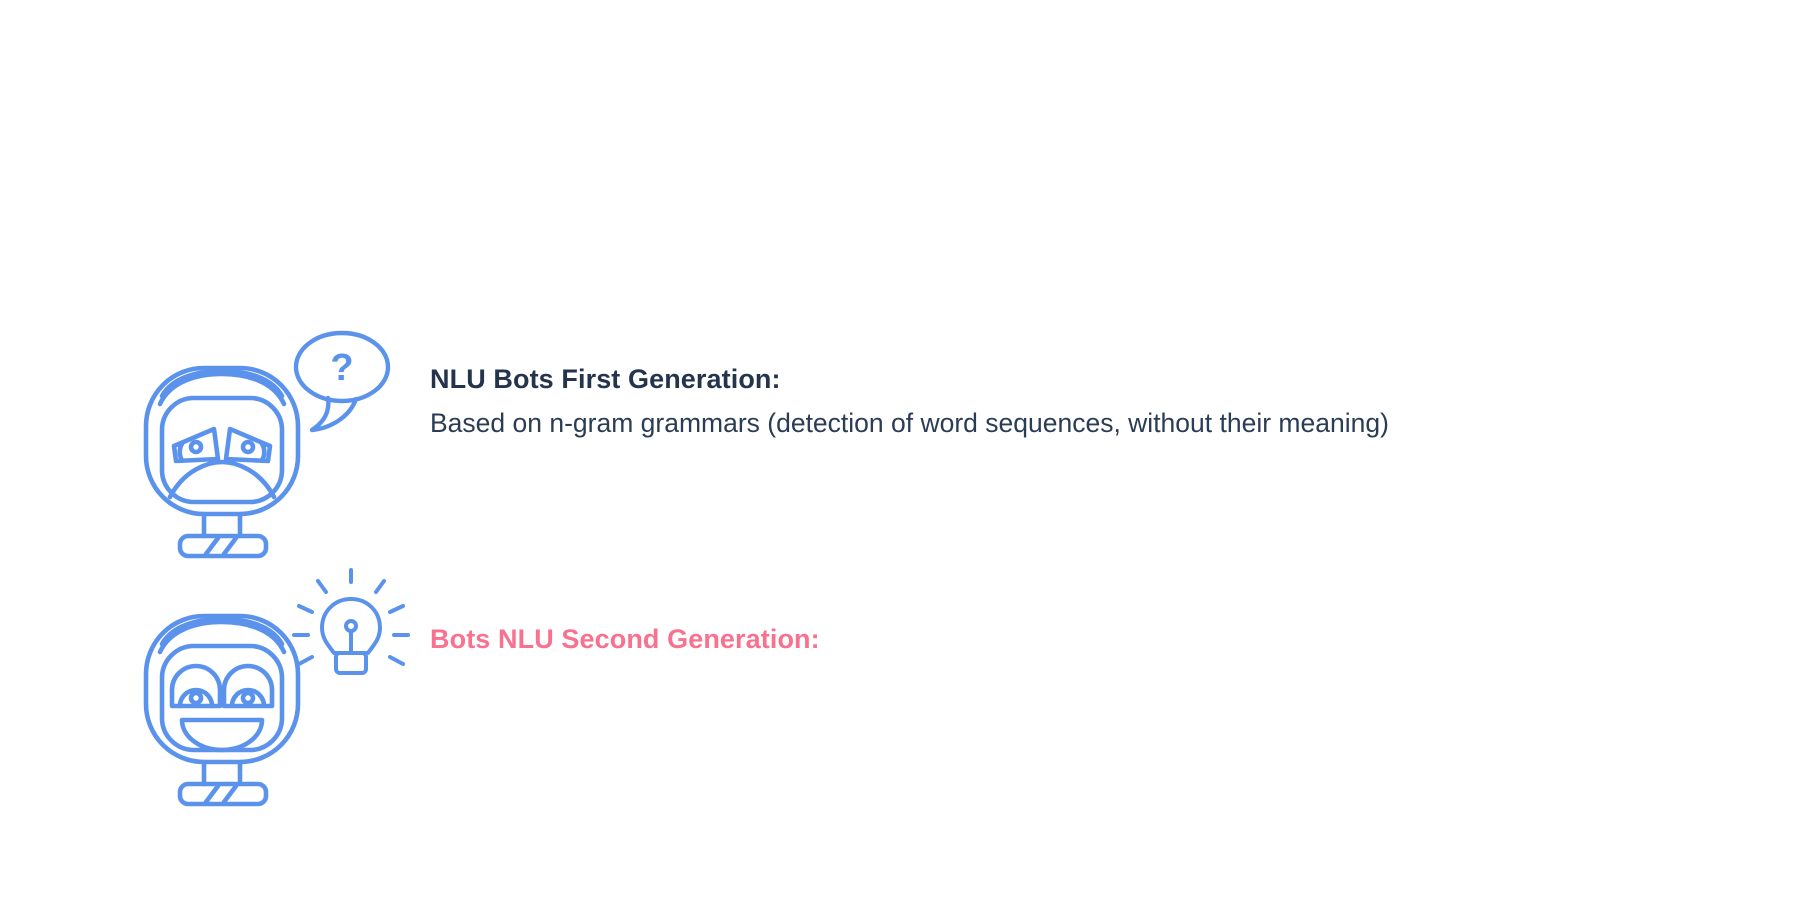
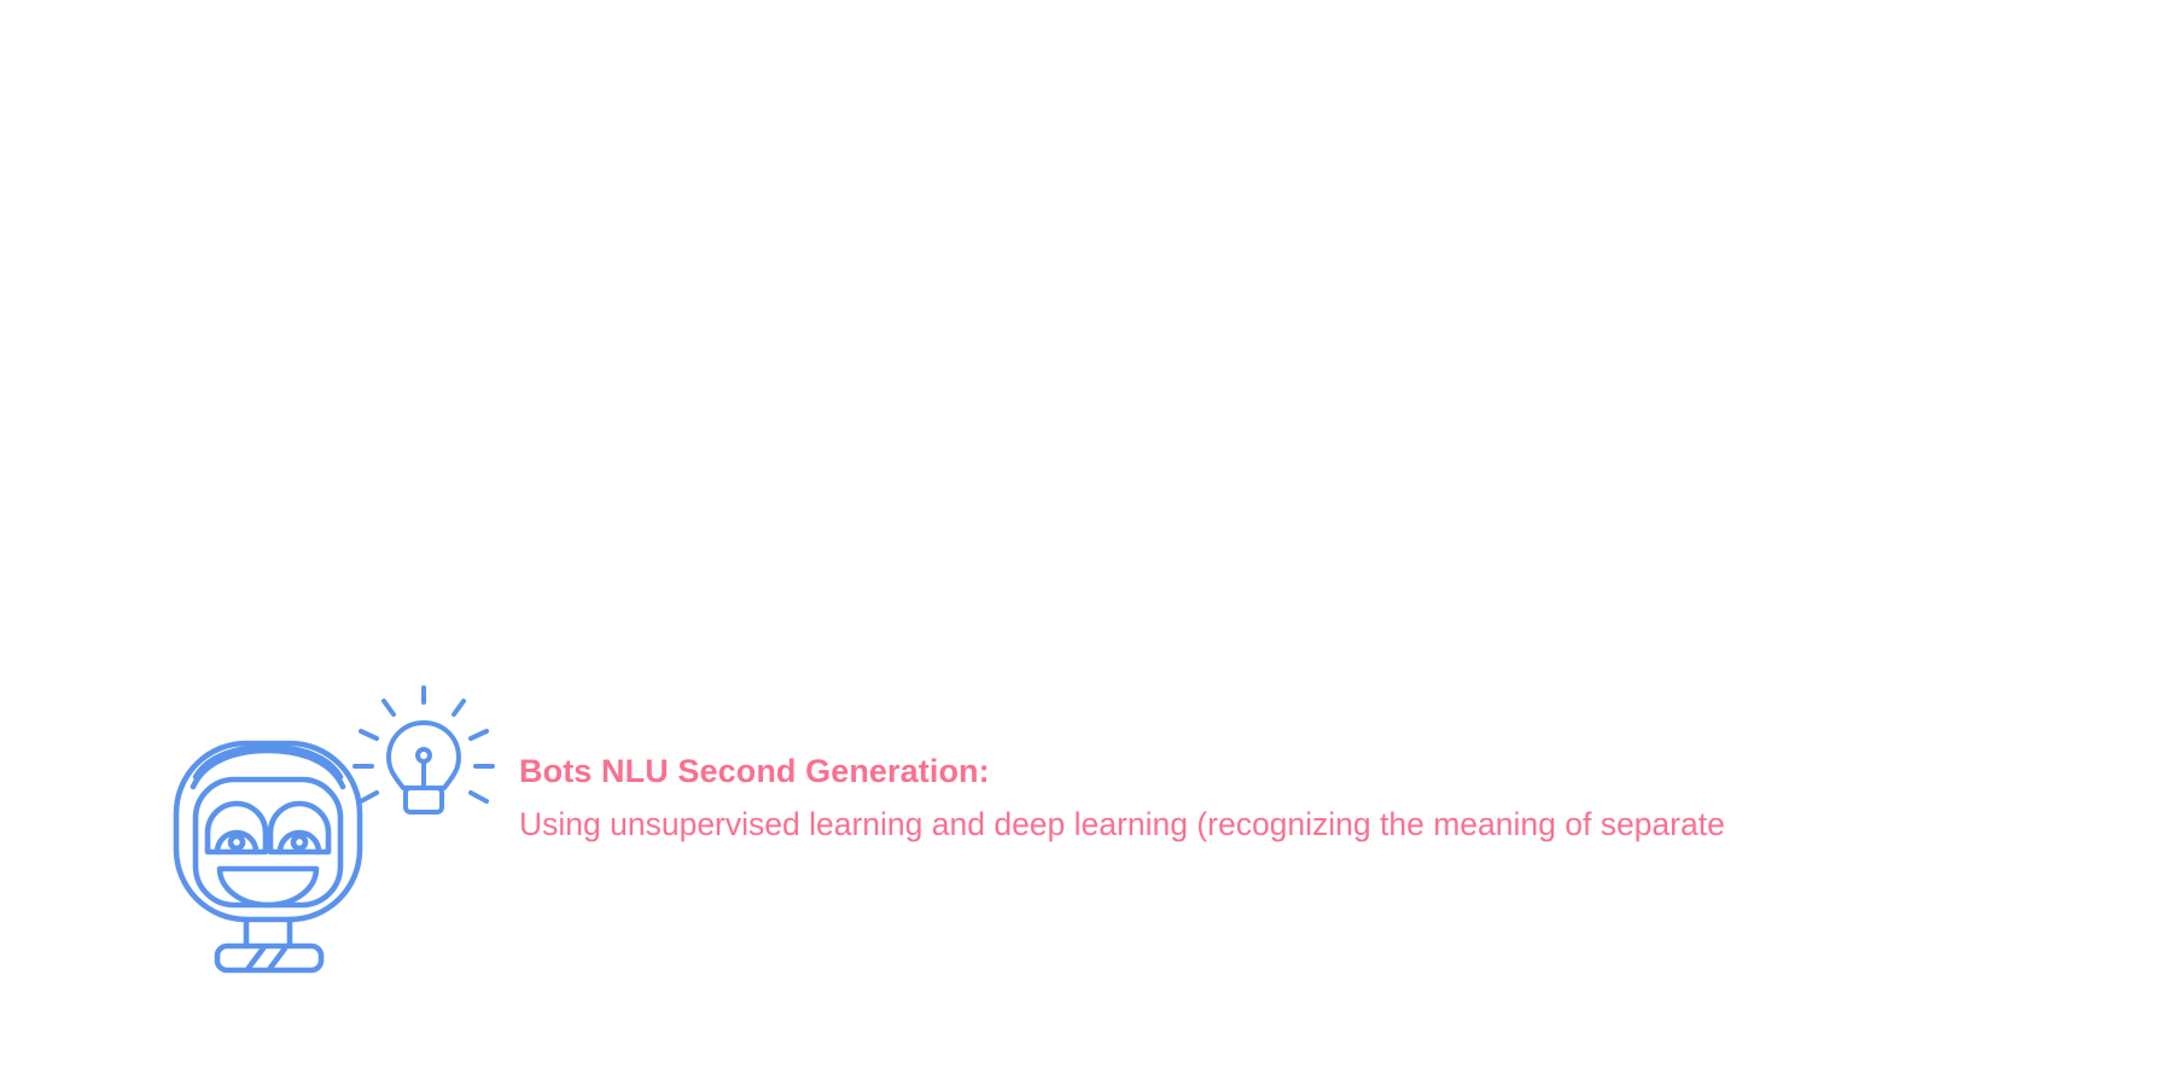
- ?
- NLU Bots First Generation:
- Based on n-gram grammars (detection of word sequences, without their meaning)
  Bots NLU Second Generation:
+ Using unsupervised learning and deep learning (recognizing the meaning of separate
